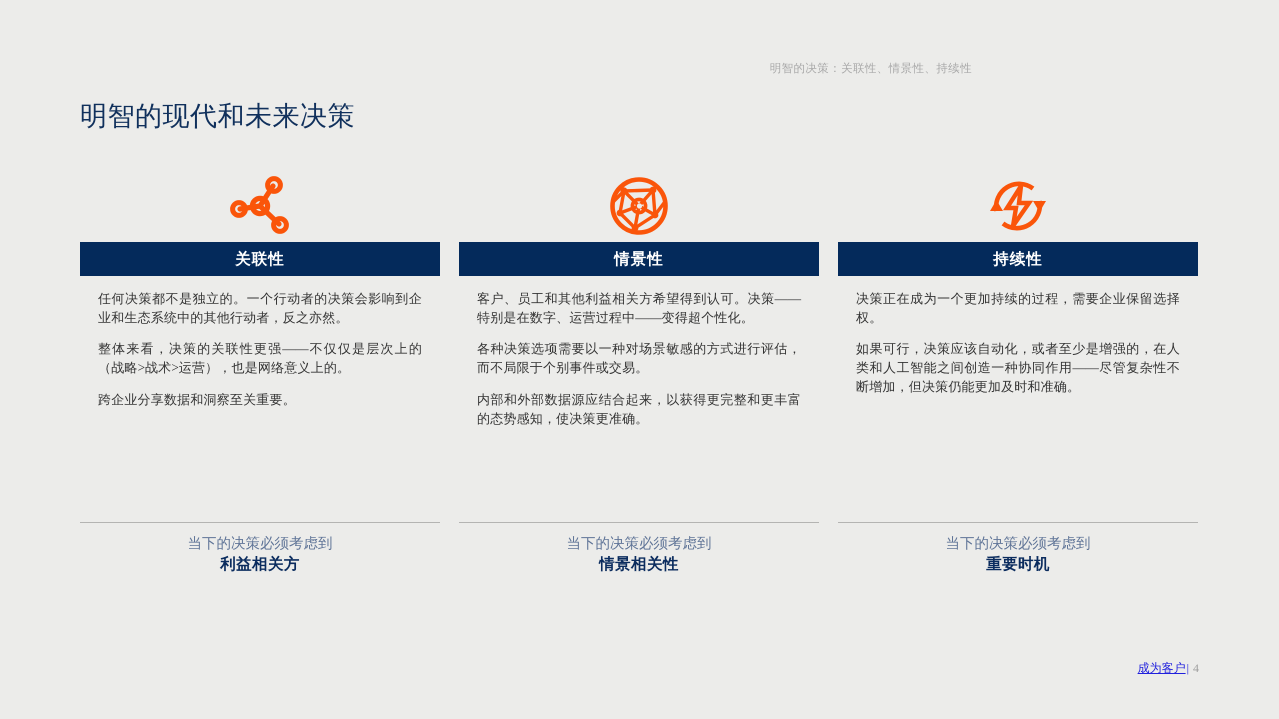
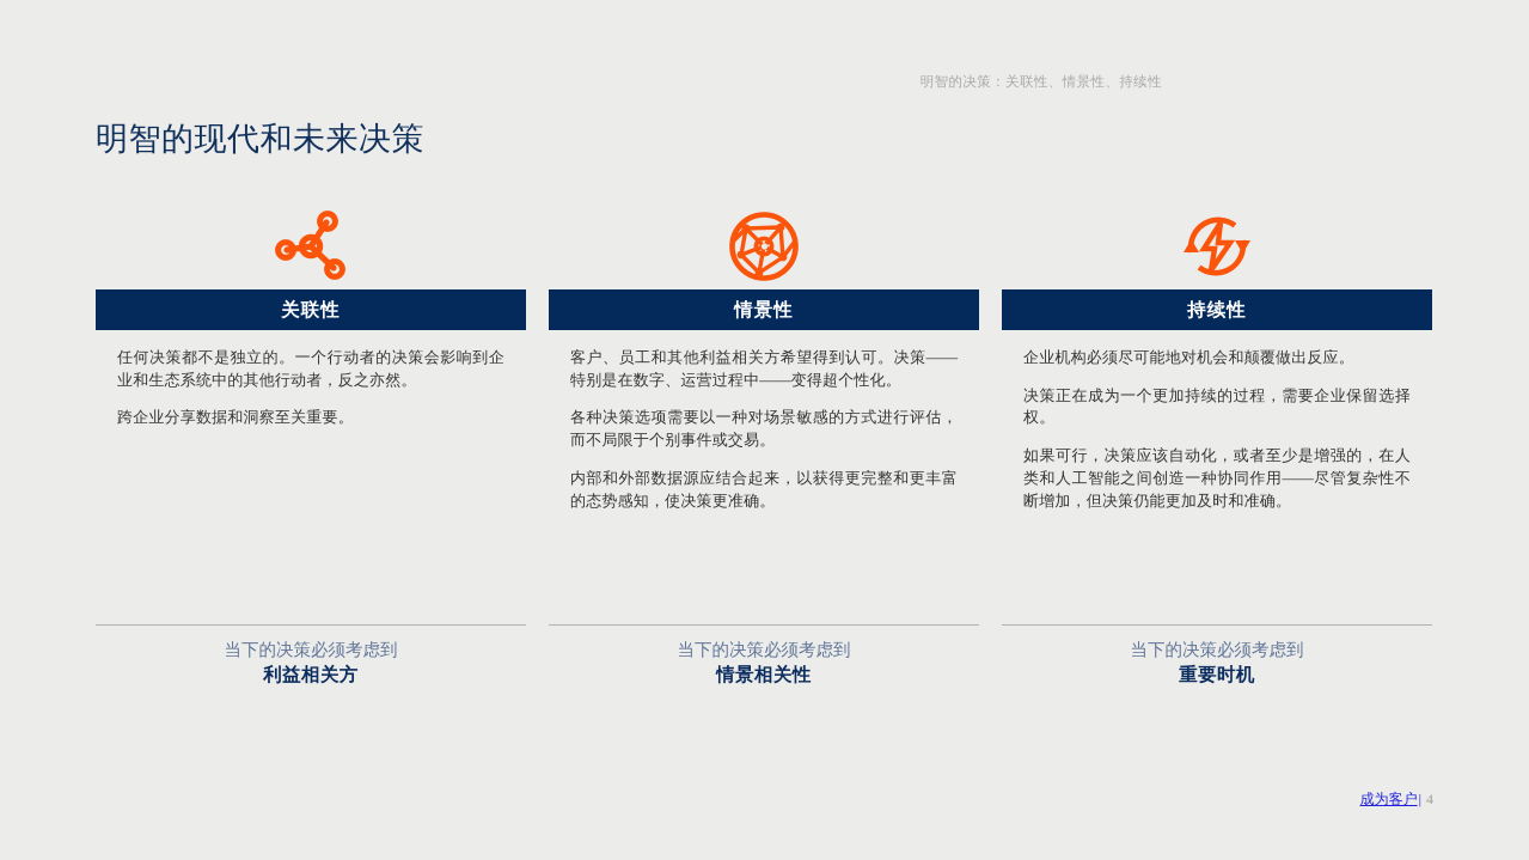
  明智的决策：关联性、情景性、持续性
  明智的现代和未来决策
  关联性
  任何决策都不是独立的。一个行动者的决策会影响到企业和生态系统中的其他行动者，反之亦然。
- 整体来看，决策的关联性更强——不仅仅是层次上的（战略>战术>运营），也是网络意义上的。
  跨企业分享数据和洞察至关重要。
  当下的决策必须考虑到
  利益相关方
  情景性
  客户、员工和其他利益相关方希望得到认可。决策——特别是在数字、运营过程中——变得超个性化。
  各种决策选项需要以一种对场景敏感的方式进行评估，而不局限于个别事件或交易。
  内部和外部数据源应结合起来，以获得更完整和更丰富的态势感知，使决策更准确。
  当下的决策必须考虑到
  情景相关性
  持续性
+ 企业机构必须尽可能地对机会和颠覆做出反应。
  决策正在成为一个更加持续的过程，需要企业保留选择权。
  如果可行，决策应该自动化，或者至少是增强的，在人类和人工智能之间创造一种协同作用——尽管复杂性不断增加，但决策仍能更加及时和准确。
  当下的决策必须考虑到
  重要时机
  成为客户| 4
